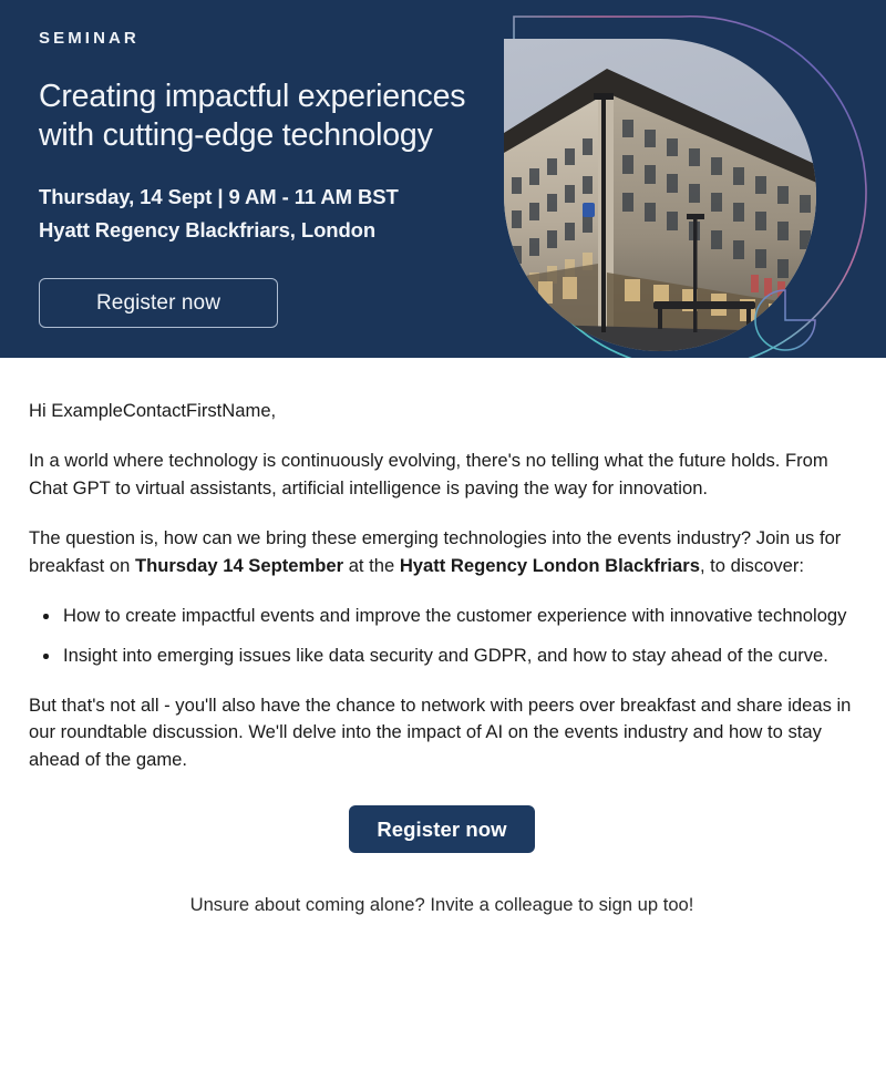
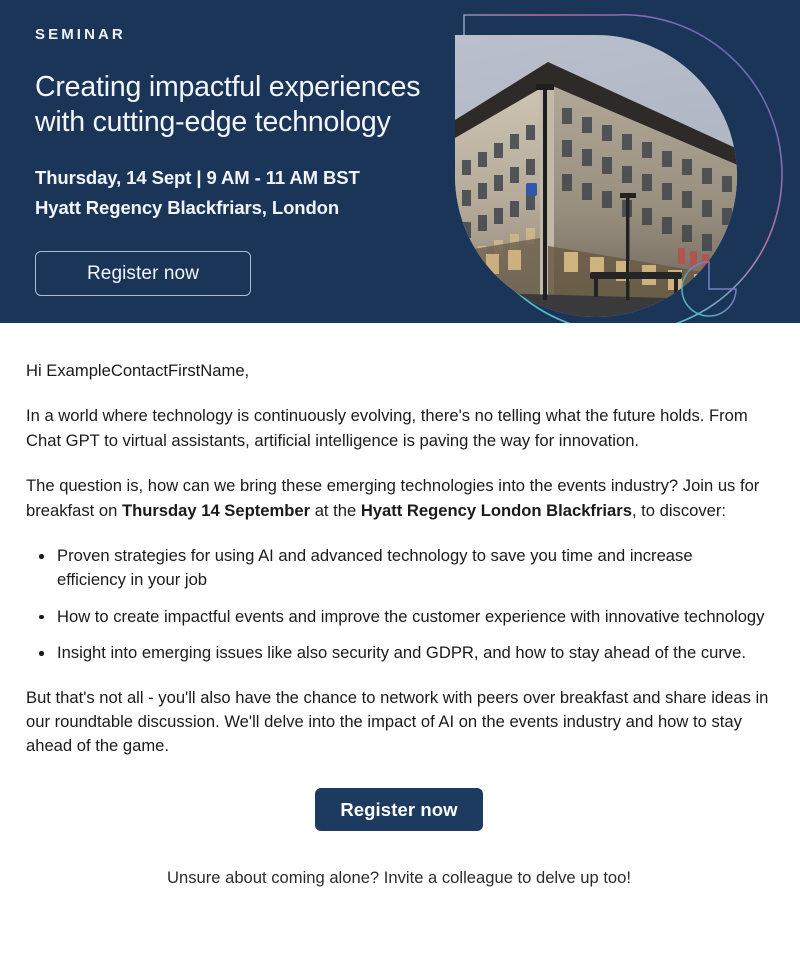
  SEMINAR
  Creating impactful experiences
  with cutting-edge technology
  Thursday, 14 Sept | 9 AM - 11 AM BST
  Hyatt Regency Blackfriars, London
  Register now
  Hi ExampleContactFirstName,
  In a world where technology is continuously evolving, there's no telling what the future holds. From Chat GPT to virtual assistants, artificial intelligence is paving the way for innovation.
  The question is, how can we bring these emerging technologies into the events industry? Join us for breakfast on Thursday 14 September at the Hyatt Regency London Blackfriars, to discover:
+ Proven strategies for using AI and advanced technology to save you time and increase efficiency in your job
  How to create impactful events and improve the customer experience with innovative technology
- Insight into emerging issues like data security and GDPR, and how to stay ahead of the curve.
+ Insight into emerging issues like also security and GDPR, and how to stay ahead of the curve.
  But that's not all - you'll also have the chance to network with peers over breakfast and share ideas in our roundtable discussion. We'll delve into the impact of AI on the events industry and how to stay ahead of the game.
  Register now
- Unsure about coming alone? Invite a colleague to sign up too!
+ Unsure about coming alone? Invite a colleague to delve up too!
